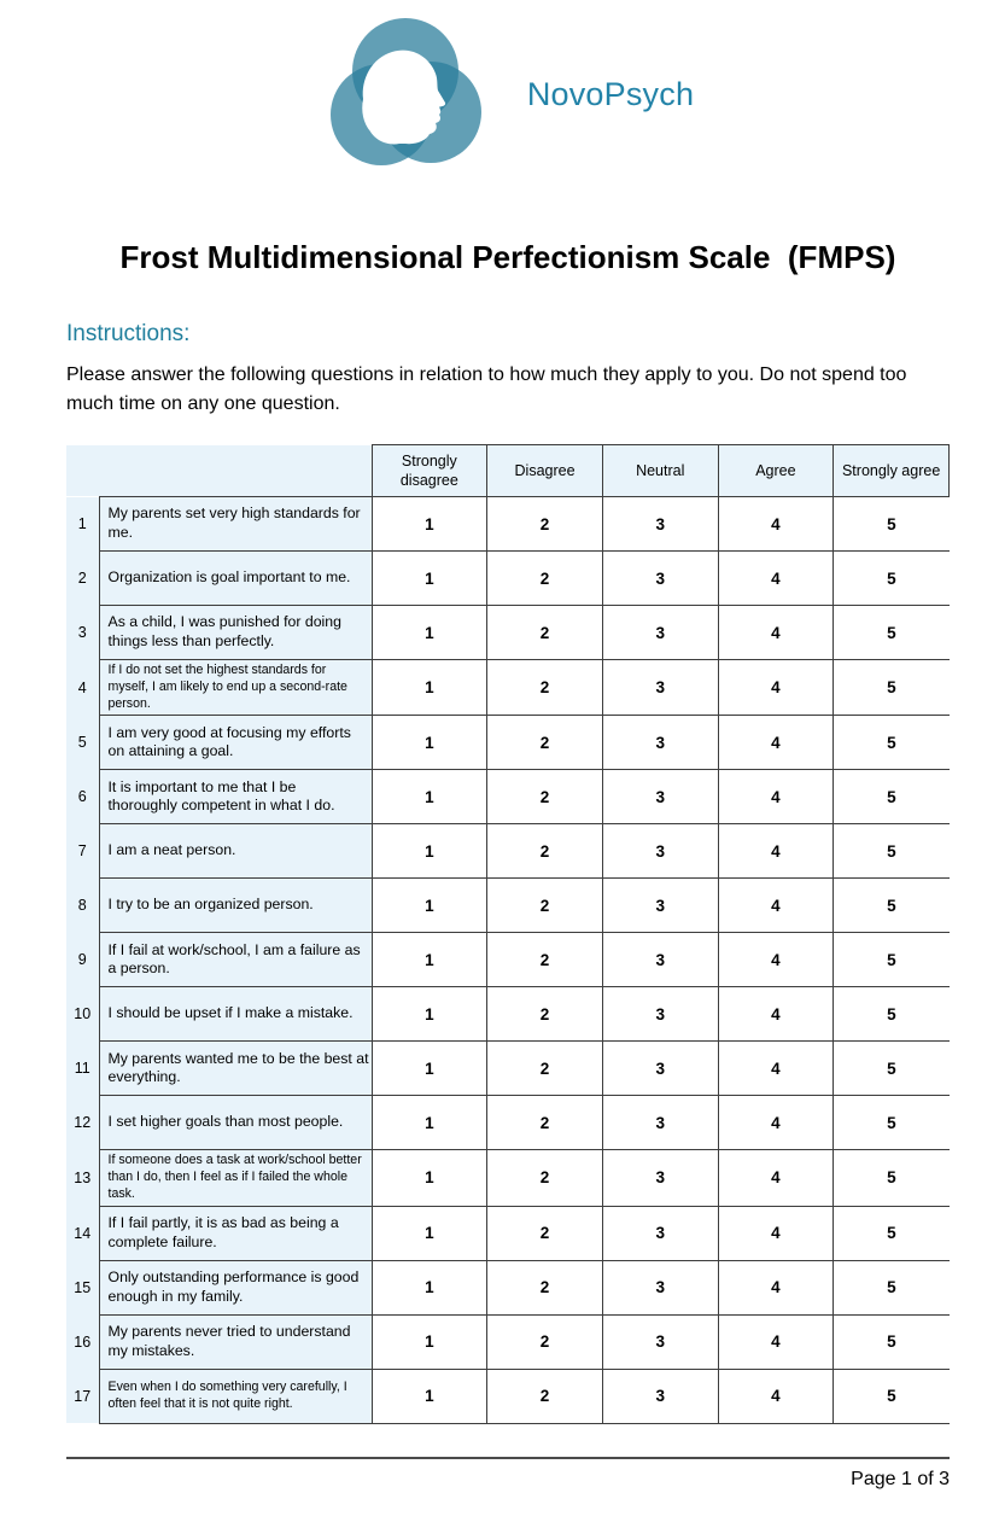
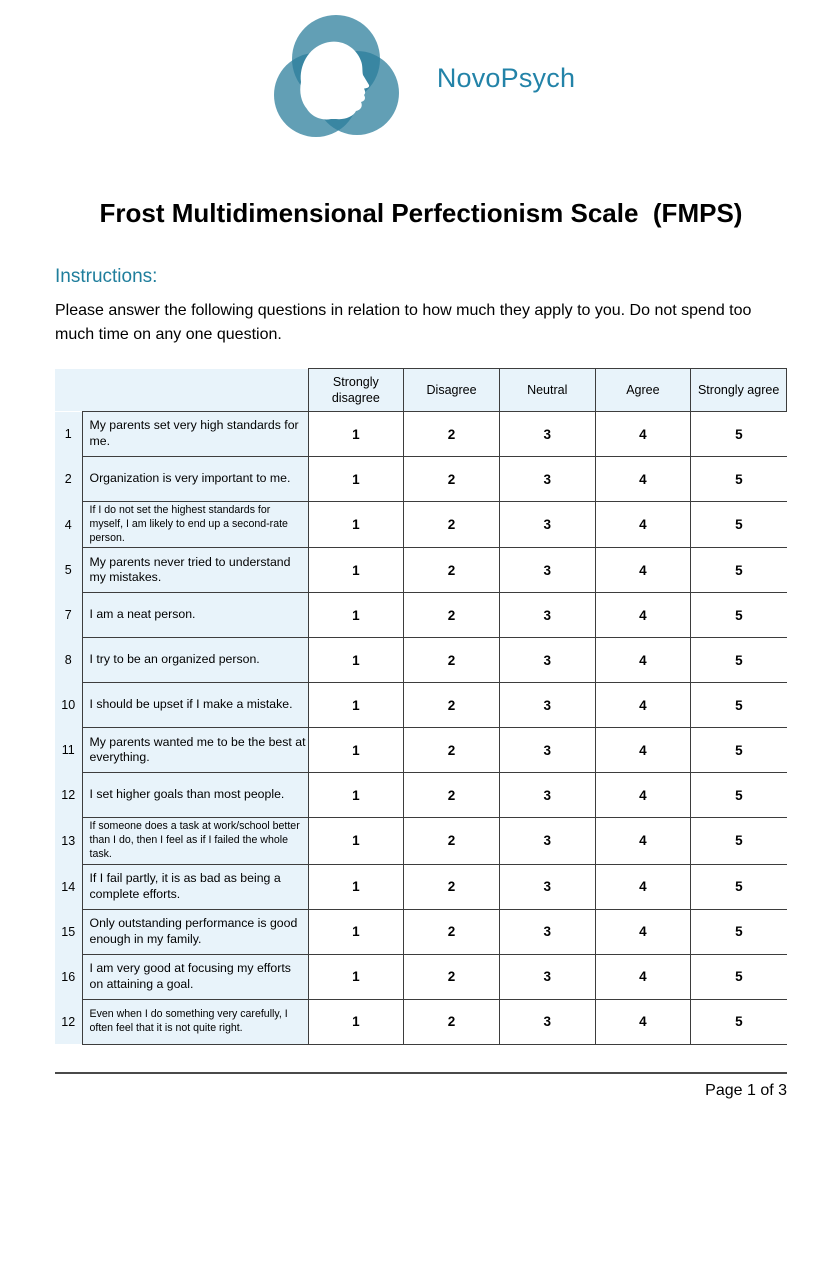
  NovoPsych
  Frost Multidimensional Perfectionism Scale (FMPS)
  Instructions:
  Please answer the following questions in relation to how much they apply to you. Do not spend too much time on any one question.
  	Strongly disagree	Disagree	Neutral	Agree	Strongly agree
  1	My parents set very high standards for me.	1	2	3	4	5
- 2	Organization is goal important to me.	1	2	3	4	5
+ 2	Organization is very important to me.	1	2	3	4	5
- 3	As a child, I was punished for doing things less than perfectly.	1	2	3	4	5
  4	If I do not set the highest standards for myself, I am likely to end up a second-rate person.	1	2	3	4	5
- 5	I am very good at focusing my efforts on attaining a goal.	1	2	3	4	5
+ 5	My parents never tried to understand my mistakes.	1	2	3	4	5
- 6	It is important to me that I be thoroughly competent in what I do.	1	2	3	4	5
  7	I am a neat person.	1	2	3	4	5
  8	I try to be an organized person.	1	2	3	4	5
- 9	If I fail at work/school, I am a failure as a person.	1	2	3	4	5
  10	I should be upset if I make a mistake.	1	2	3	4	5
  11	My parents wanted me to be the best at everything.	1	2	3	4	5
  12	I set higher goals than most people.	1	2	3	4	5
  13	If someone does a task at work/school better than I do, then I feel as if I failed the whole task.	1	2	3	4	5
- 14	If I fail partly, it is as bad as being a complete failure.	1	2	3	4	5
+ 14	If I fail partly, it is as bad as being a complete efforts.	1	2	3	4	5
  15	Only outstanding performance is good enough in my family.	1	2	3	4	5
- 16	My parents never tried to understand my mistakes.	1	2	3	4	5
+ 16	I am very good at focusing my efforts on attaining a goal.	1	2	3	4	5
- 17	Even when I do something very carefully, I often feel that it is not quite right.	1	2	3	4	5
+ 12	Even when I do something very carefully, I often feel that it is not quite right.	1	2	3	4	5
  Page 1 of 3
